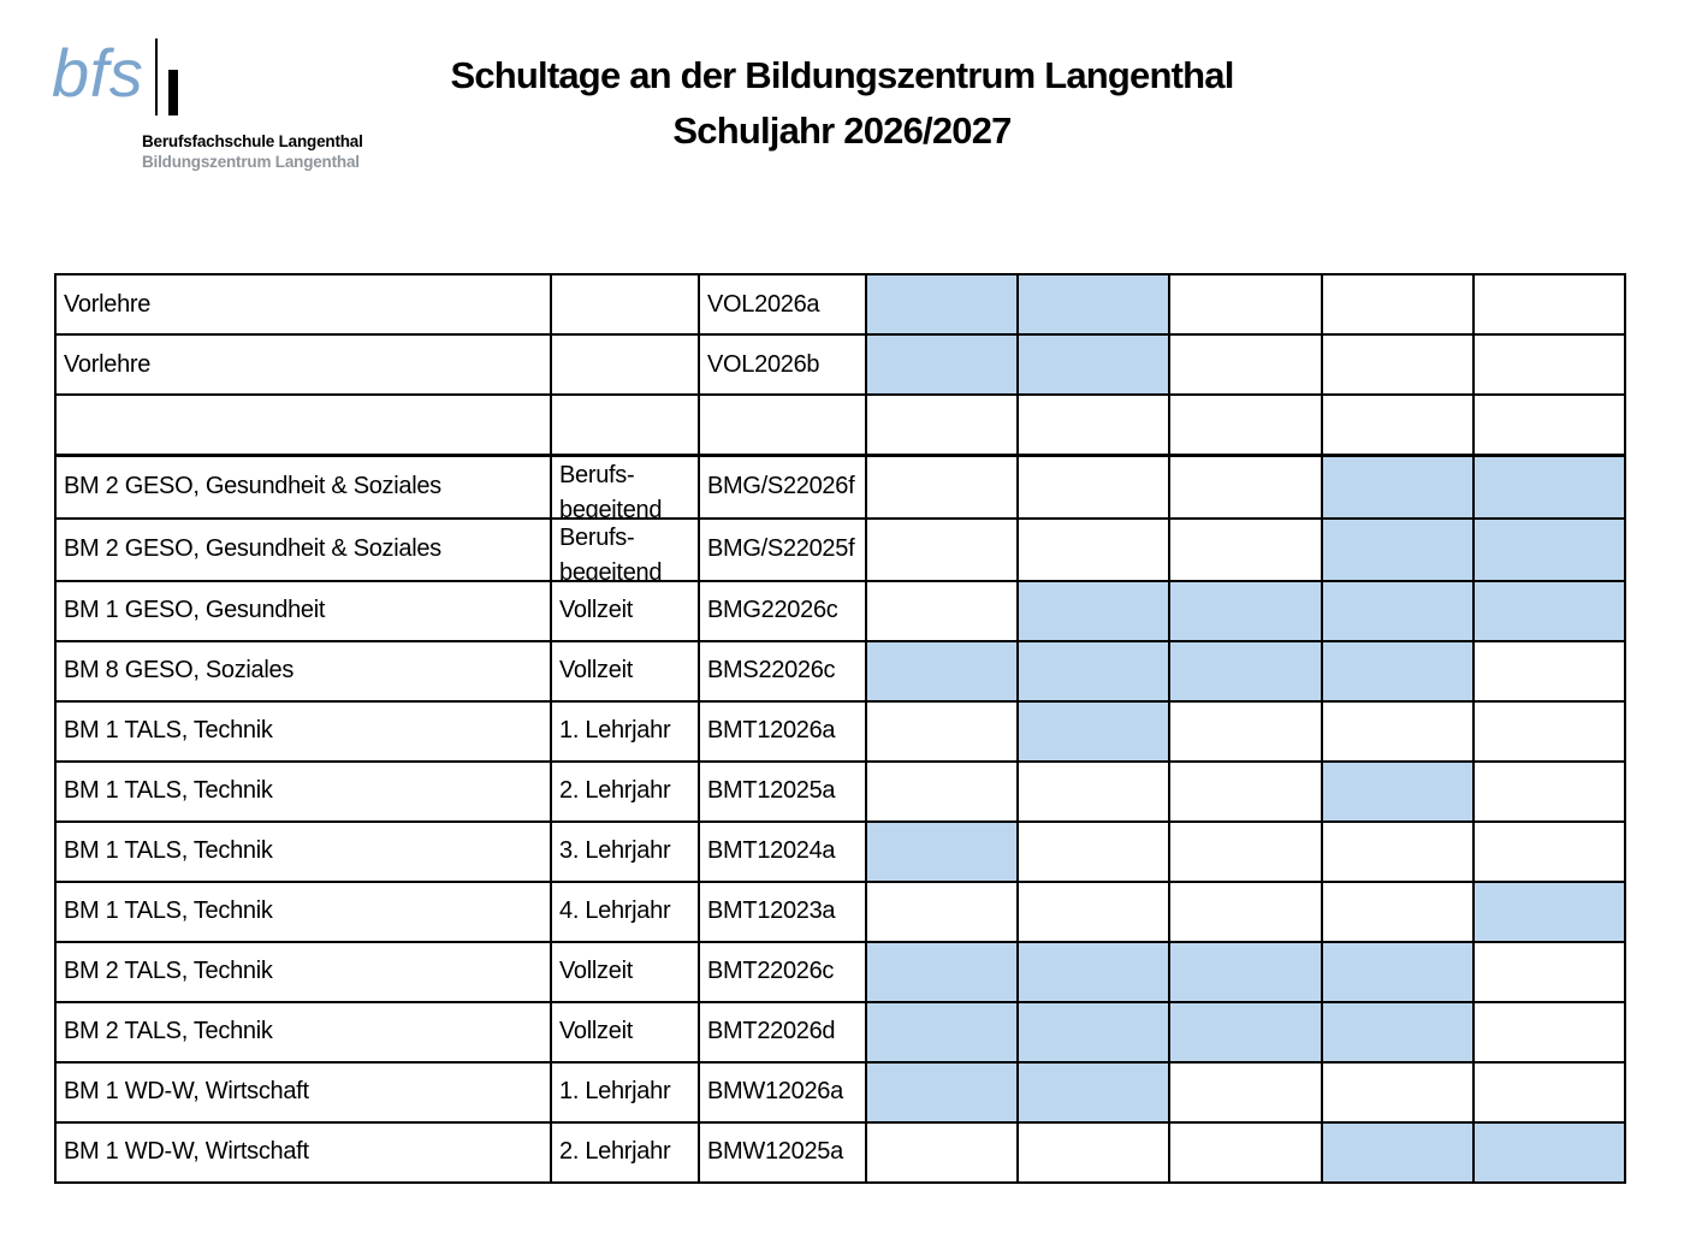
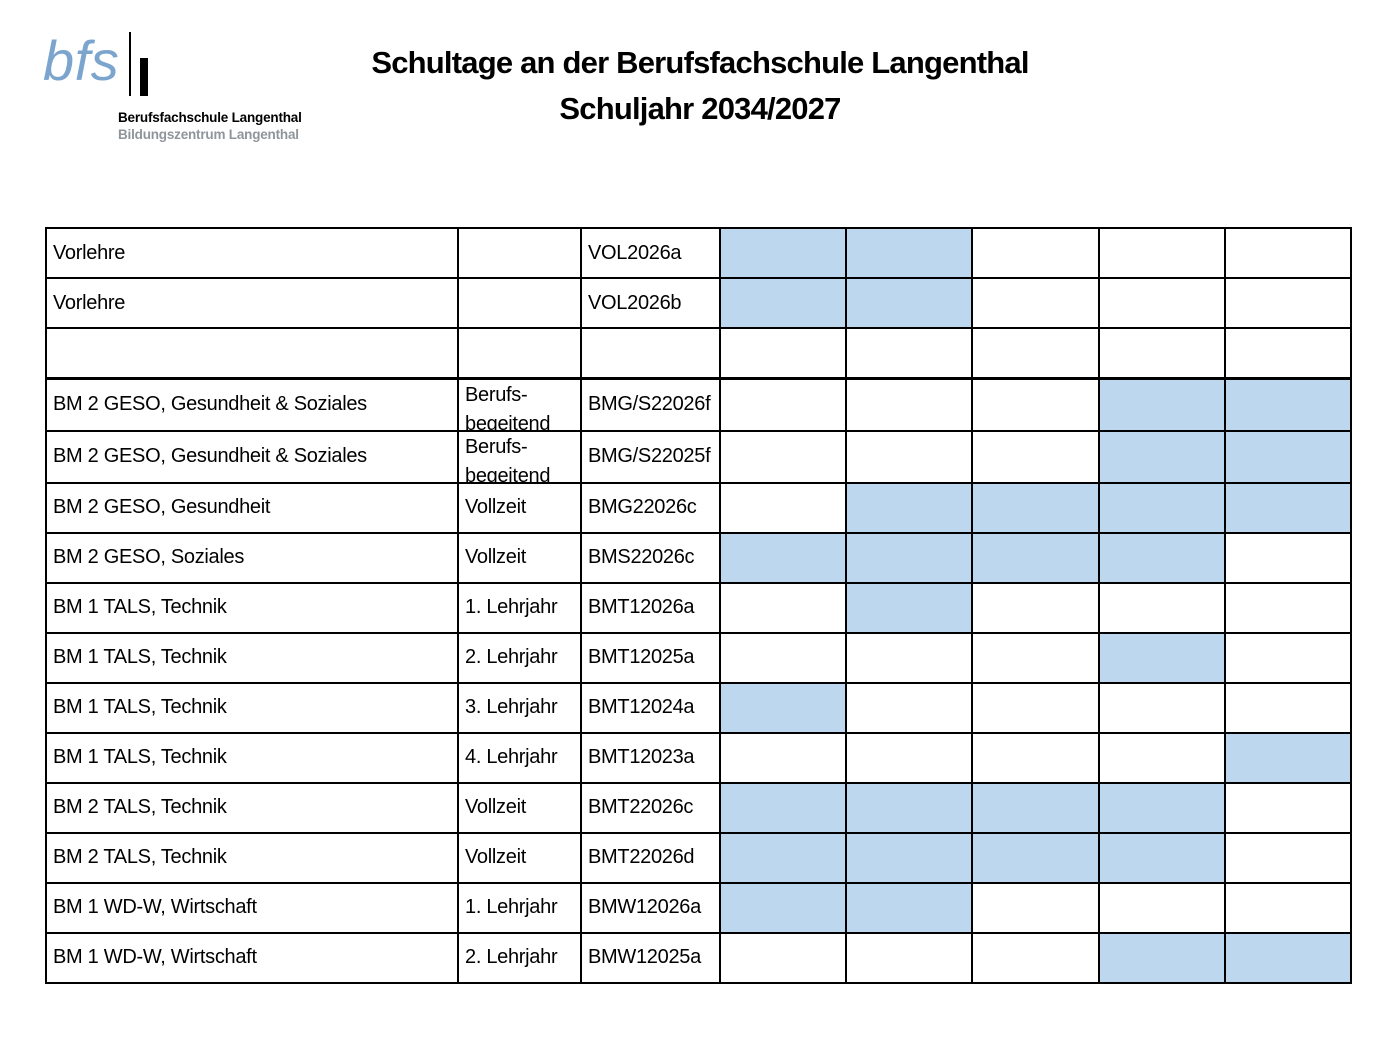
  bfs
  Berufsfachschule Langenthal
  Bildungszentrum Langenthal
- Schultage an der Bildungszentrum Langenthal
+ Schultage an der Berufsfachschule Langenthal
- Schuljahr 2026/2027
+ Schuljahr 2034/2027
  Vorlehre		VOL2026a
  Vorlehre		VOL2026b
  BM 2 GESO, Gesundheit & Soziales	Berufs- begeitend	BMG/S22026f
  BM 2 GESO, Gesundheit & Soziales	Berufs- begeitend	BMG/S22025f
- BM 1 GESO, Gesundheit	Vollzeit	BMG22026c
+ BM 2 GESO, Gesundheit	Vollzeit	BMG22026c
- BM 8 GESO, Soziales	Vollzeit	BMS22026c
+ BM 2 GESO, Soziales	Vollzeit	BMS22026c
  BM 1 TALS, Technik	1. Lehrjahr	BMT12026a
  BM 1 TALS, Technik	2. Lehrjahr	BMT12025a
  BM 1 TALS, Technik	3. Lehrjahr	BMT12024a
  BM 1 TALS, Technik	4. Lehrjahr	BMT12023a
  BM 2 TALS, Technik	Vollzeit	BMT22026c
  BM 2 TALS, Technik	Vollzeit	BMT22026d
  BM 1 WD-W, Wirtschaft	1. Lehrjahr	BMW12026a
  BM 1 WD-W, Wirtschaft	2. Lehrjahr	BMW12025a
